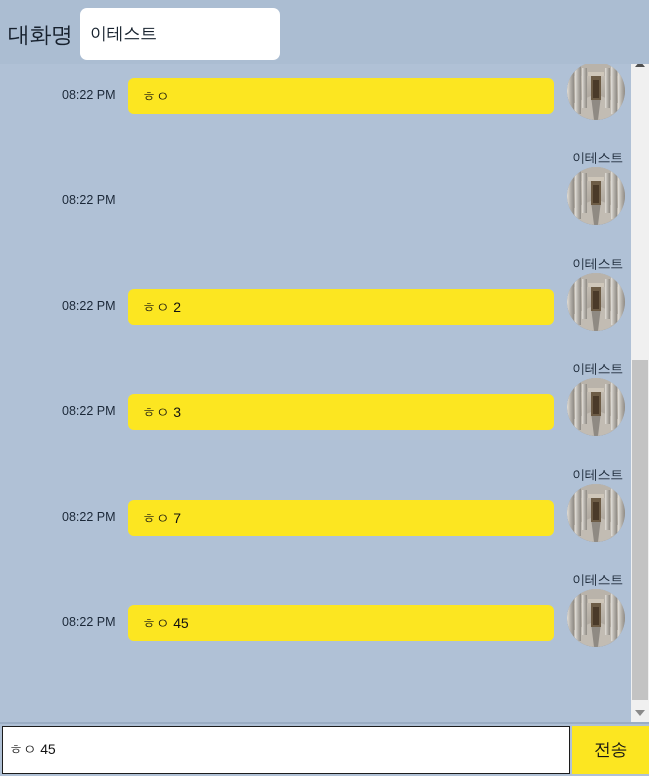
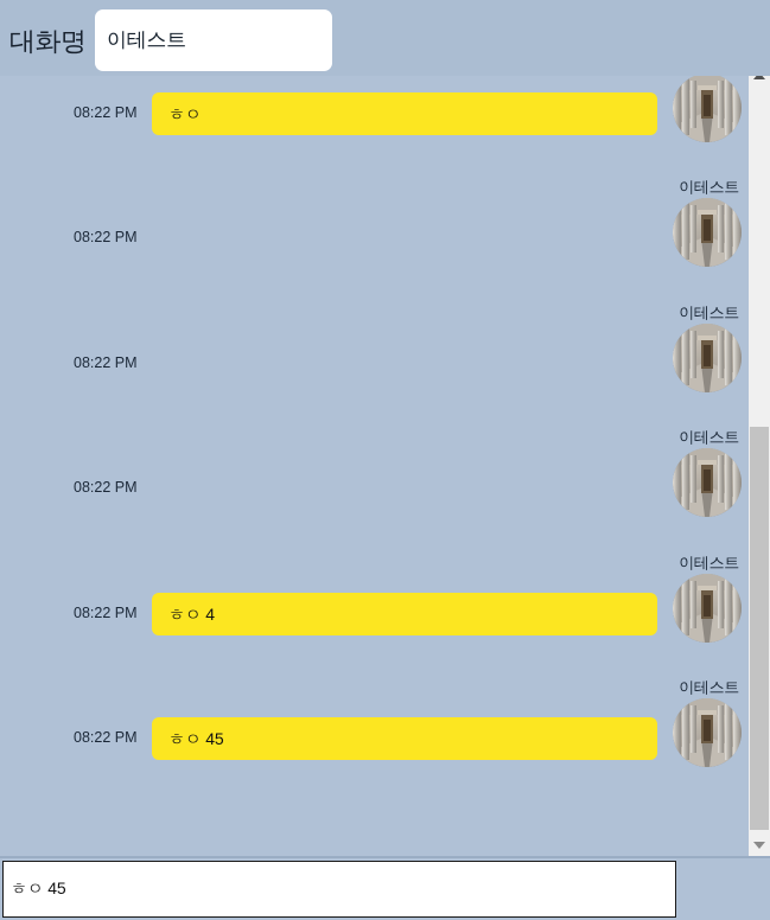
  ㅎㅇ
  08:22 PM
  이테스트
  08:22 PM
  이테스트
- ㅎㅇ 2
  08:22 PM
  이테스트
- ㅎㅇ 3
  08:22 PM
  이테스트
- ㅎㅇ 7
+ ㅎㅇ 4
  08:22 PM
  이테스트
  ㅎㅇ 45
  08:22 PM
  대화명
  이테스트
  ㅎㅇ 45
- 전송
